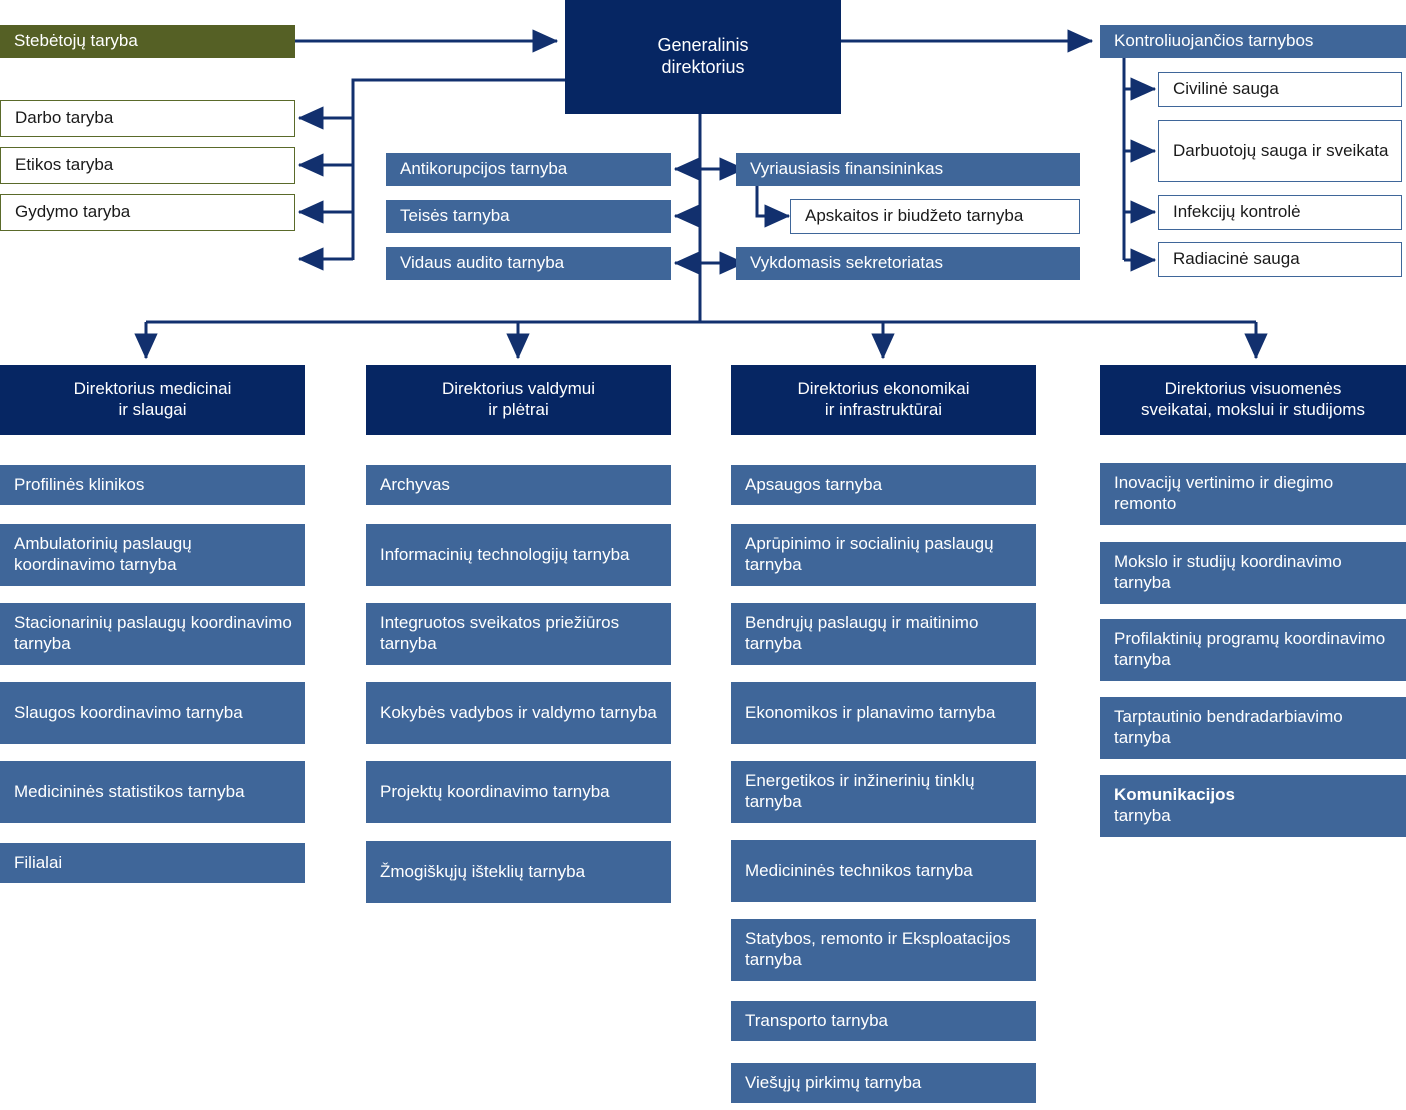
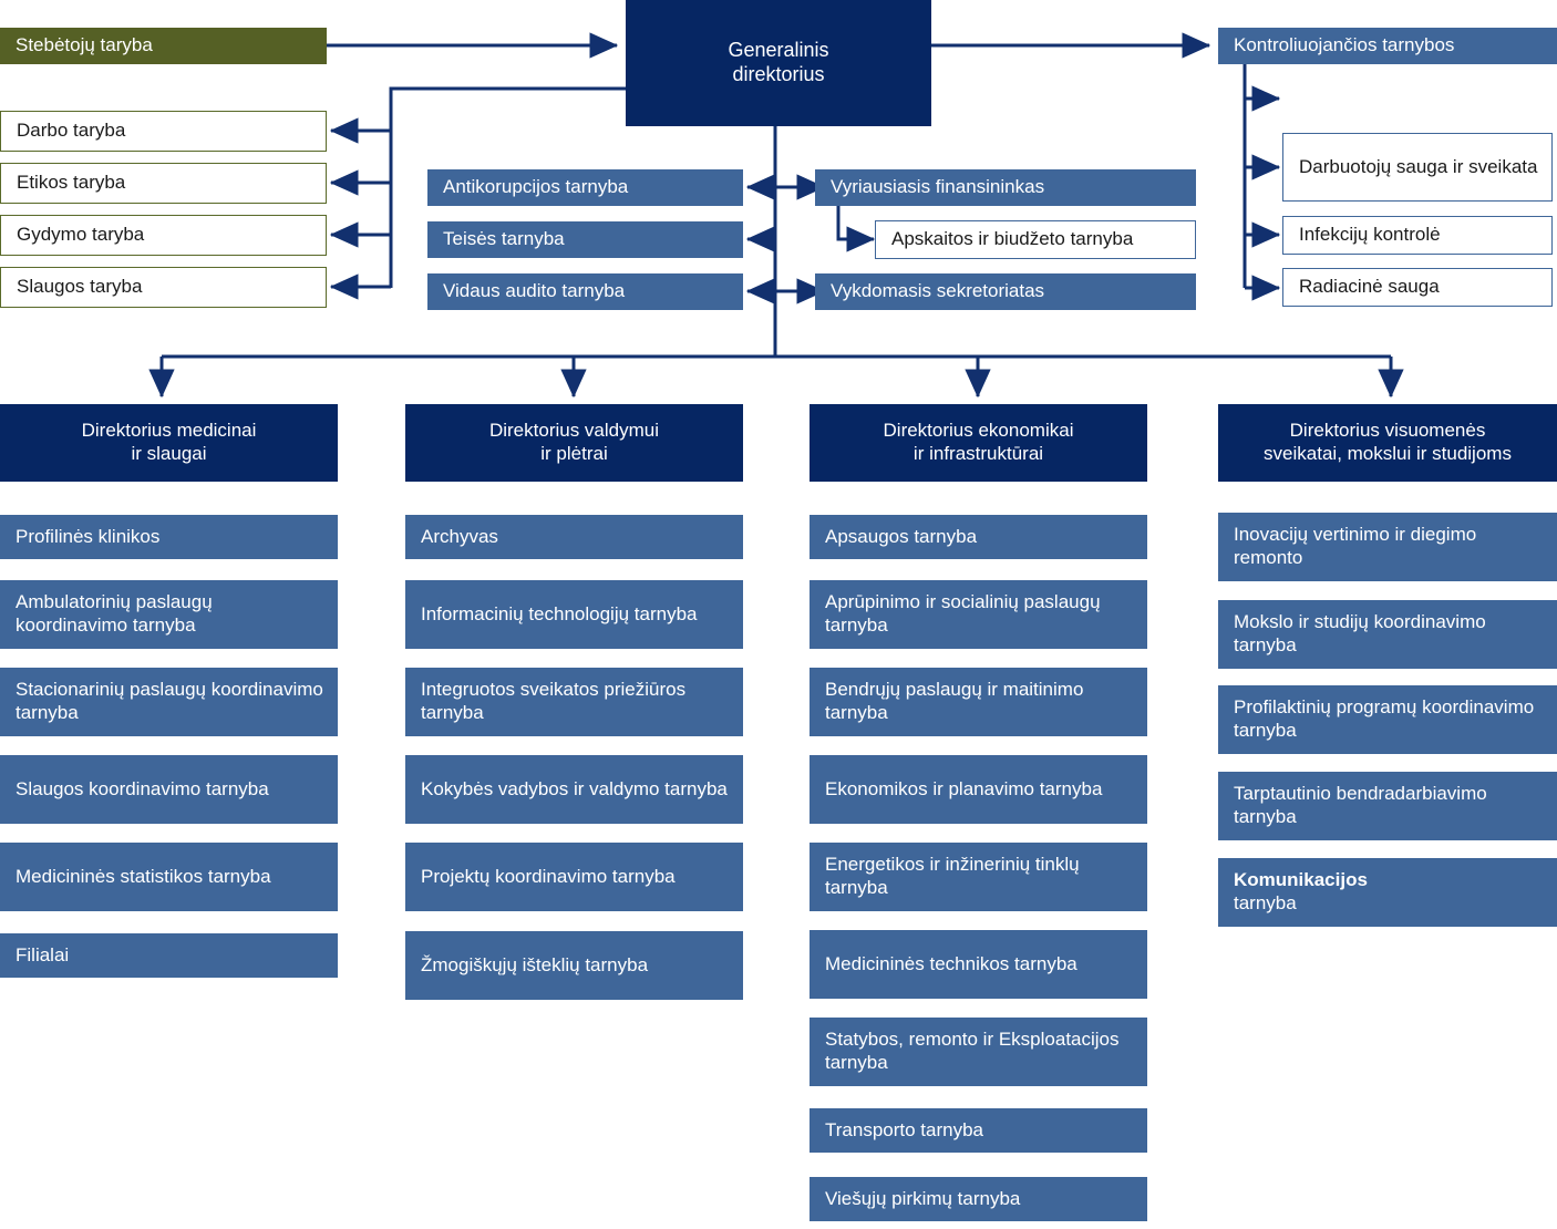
  Stebėtojų taryba
  Generalinis
  direktorius
  Kontroliuojančios tarnybos
  Darbo taryba
  Etikos taryba
  Gydymo taryba
+ Slaugos taryba
  Antikorupcijos tarnyba
  Teisės tarnyba
  Vidaus audito tarnyba
  Vyriausiasis finansininkas
  Apskaitos ir biudžeto tarnyba
  Vykdomasis sekretoriatas
- Civilinė sauga
  Darbuotojų sauga ir sveikata
  Infekcijų kontrolė
  Radiacinė sauga
  Direktorius medicinai
  ir slaugai
  Direktorius valdymui
  ir plėtrai
  Direktorius ekonomikai
  ir infrastruktūrai
  Direktorius visuomenės
  sveikatai, mokslui ir studijoms
  Profilinės klinikos
  Ambulatorinių paslaugų koordinavimo tarnyba
  Stacionarinių paslaugų koordinavimo tarnyba
  Slaugos koordinavimo tarnyba
  Medicininės statistikos tarnyba
  Filialai
  Archyvas
  Informacinių technologijų tarnyba
  Integruotos sveikatos priežiūros tarnyba
  Kokybės vadybos ir valdymo tarnyba
  Projektų koordinavimo tarnyba
  Žmogiškųjų išteklių tarnyba
  Apsaugos tarnyba
  Aprūpinimo ir socialinių paslaugų tarnyba
  Bendrųjų paslaugų ir maitinimo tarnyba
  Ekonomikos ir planavimo tarnyba
  Energetikos ir inžinerinių tinklų tarnyba
  Medicininės technikos tarnyba
  Statybos, remonto ir Eksploatacijos tarnyba
  Transporto tarnyba
  Viešųjų pirkimų tarnyba
  Inovacijų vertinimo ir diegimo remonto
  Mokslo ir studijų koordinavimo tarnyba
  Profilaktinių programų koordinavimo tarnyba
  Tarptautinio bendradarbiavimo tarnyba
  Komunikacijos
  tarnyba
